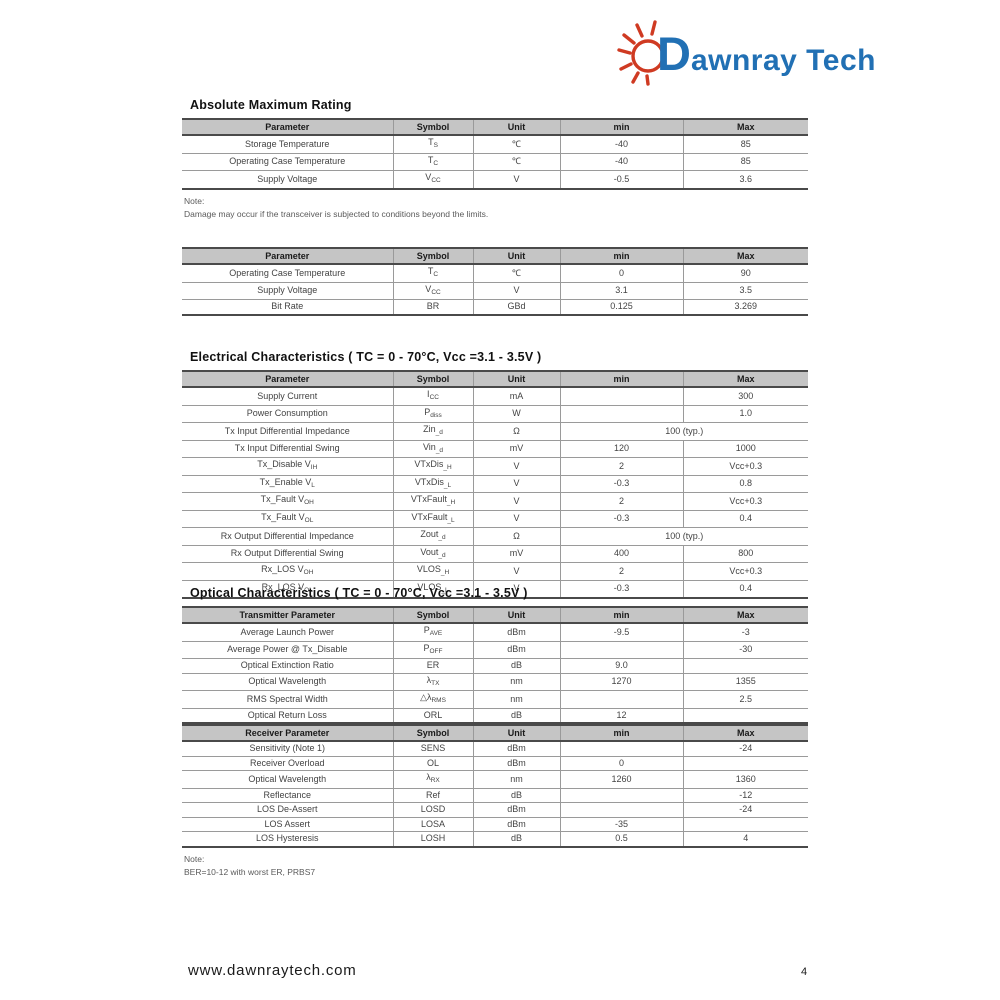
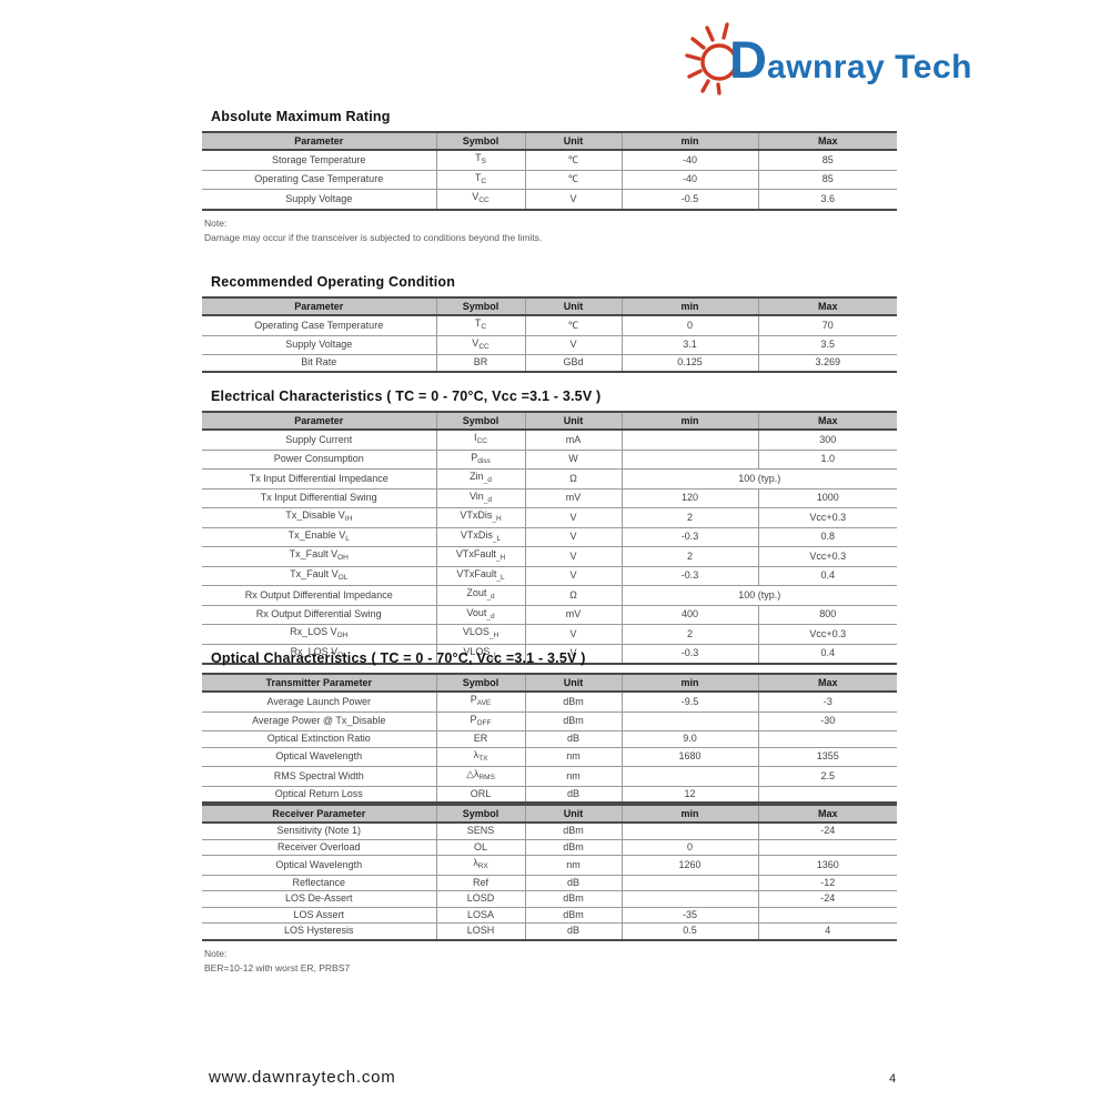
  Dawnray Tech
  Absolute Maximum Rating
  Parameter	Symbol	Unit	min	Max
  Storage Temperature	T	℃	-40	85
  Operating Case Temperature	T	℃	-40	85
  Supply Voltage	V	V	-0.5	3.6
  Note:
  Damage may occur if the transceiver is subjected to conditions beyond the limits.
+ Recommended Operating Condition
  Parameter	Symbol	Unit	min	Max
- Operating Case Temperature	T	℃	0	90
+ Operating Case Temperature	T	℃	0	70
  Supply Voltage	V	V	3.1	3.5
  Bit Rate	BR	GBd	0.125	3.269
  Electrical Characteristics ( TC = 0 - 70°C, Vcc =3.1 - 3.5V )
  Parameter	Symbol	Unit	min	Max
  Supply Current	I	mA		300
  Power Consumption	P	W		1.0
  Tx Input Differential Impedance	Zin	Ω	100 (typ.)
  Tx Input Differential Swing	Vin	mV	120	1000
  Tx_Disable V	VTxDis	V	2	Vcc+0.3
  Tx_Enable V	VTxDis	V	-0.3	0.8
  Tx_Fault V	VTxFault	V	2	Vcc+0.3
  Tx_Fault V	VTxFault	V	-0.3	0.4
  Rx Output Differential Impedance	Zout	Ω	100 (typ.)
  Rx Output Differential Swing	Vout	mV	400	800
  Rx_LOS V	VLOS	V	2	Vcc+0.3
  Rx_LOS V	VLOS	V	-0.3	0.4
  Optical Characteristics ( TC = 0 - 70°C, Vcc =3.1 - 3.5V )
  Transmitter Parameter	Symbol	Unit	min	Max
  Average Launch Power	P	dBm	-9.5	-3
  Average Power @ Tx_Disable	P	dBm		-30
  Optical Extinction Ratio	ER	dB	9.0
- Optical Wavelength	λ	nm	1270	1355
+ Optical Wavelength	λ	nm	1680	1355
  RMS Spectral Width	△λ	nm		2.5
  Optical Return Loss	ORL	dB	12
  Receiver Parameter	Symbol	Unit	min	Max
  Sensitivity (Note 1)	SENS	dBm		-24
  Receiver Overload	OL	dBm	0
  Optical Wavelength	λ	nm	1260	1360
  Reflectance	Ref	dB		-12
  LOS De-Assert	LOSD	dBm		-24
  LOS Assert	LOSA	dBm	-35
  LOS Hysteresis	LOSH	dB	0.5	4
  Note:
  BER=10-12 with worst ER, PRBS7
  www.dawnraytech.com
  4
